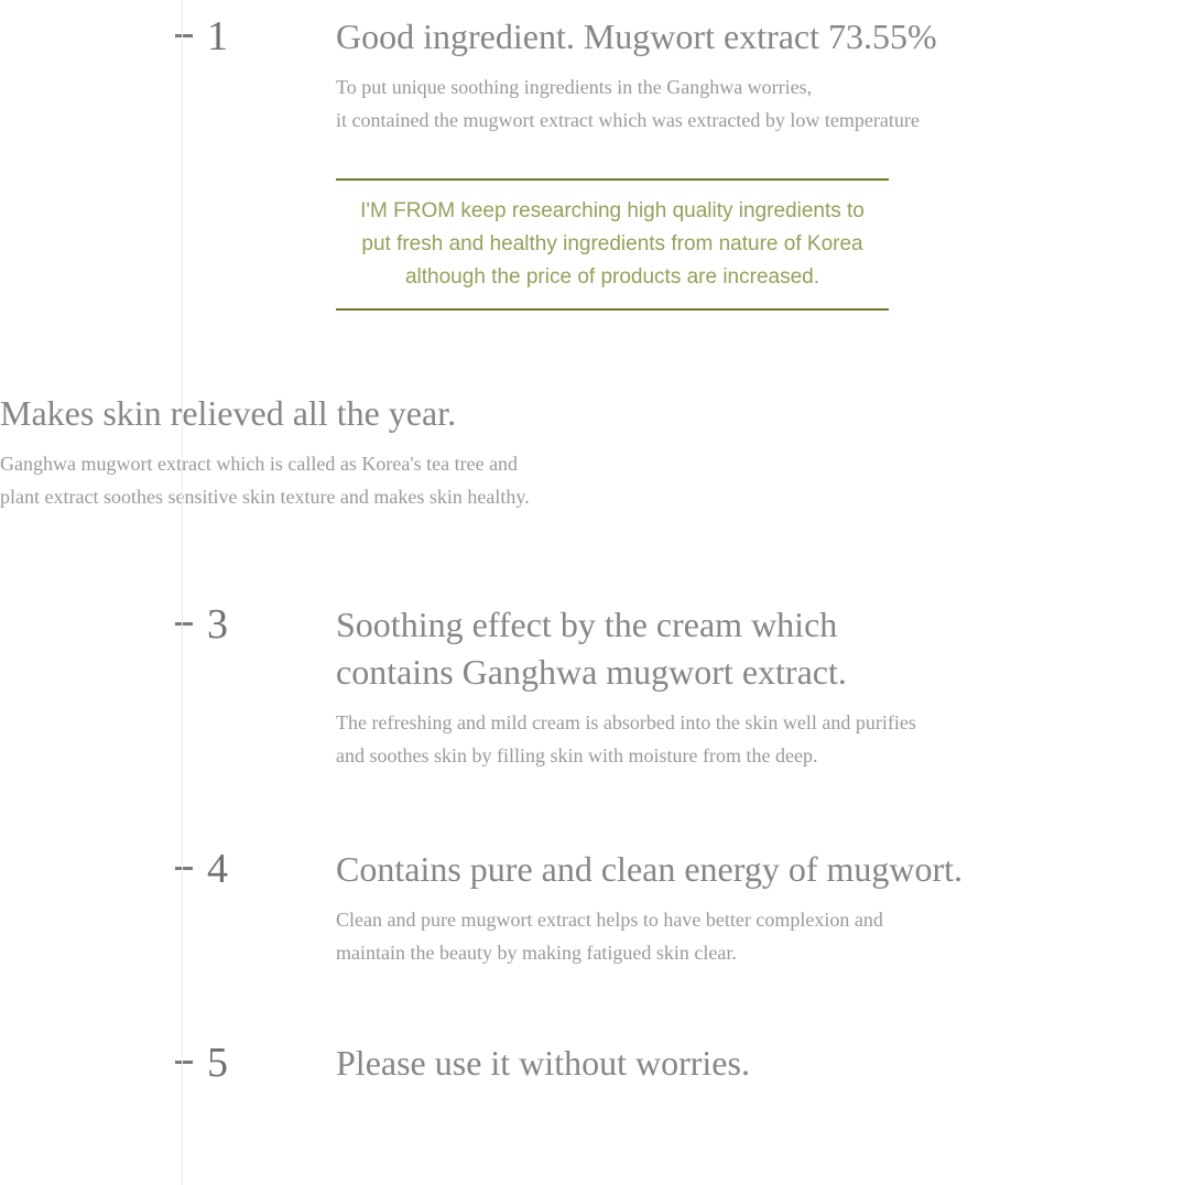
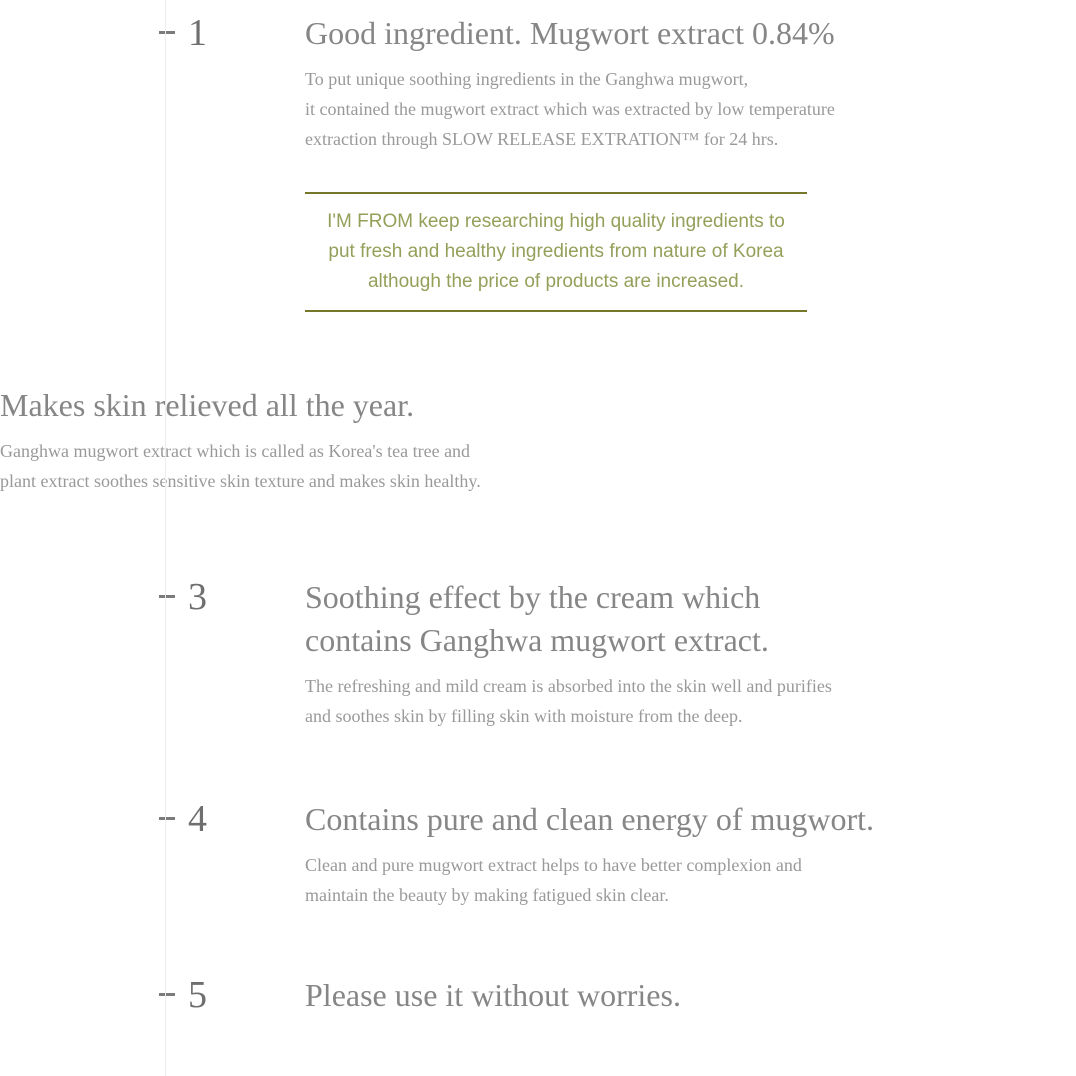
  1
- Good ingredient. Mugwort extract 73.55%
+ Good ingredient. Mugwort extract 0.84%
- To put unique soothing ingredients in the Ganghwa worries,
+ To put unique soothing ingredients in the Ganghwa mugwort,
  it contained the mugwort extract which was extracted by low temperature
+ extraction through SLOW RELEASE EXTRATION™ for 24 hrs.
  I'M FROM keep researching high quality ingredients to
  put fresh and healthy ingredients from nature of Korea
  although the price of products are increased.
  Makes skin relieved all the year.
  Ganghwa mugwort extract which is called as Korea's tea tree and
  plant extract soothes sensitive skin texture and makes skin healthy.
  3
  Soothing effect by the cream which
  contains Ganghwa mugwort extract.
  The refreshing and mild cream is absorbed into the skin well and purifies
  and soothes skin by filling skin with moisture from the deep.
  4
  Contains pure and clean energy of mugwort.
  Clean and pure mugwort extract helps to have better complexion and
  maintain the beauty by making fatigued skin clear.
  5
  Please use it without worries.
